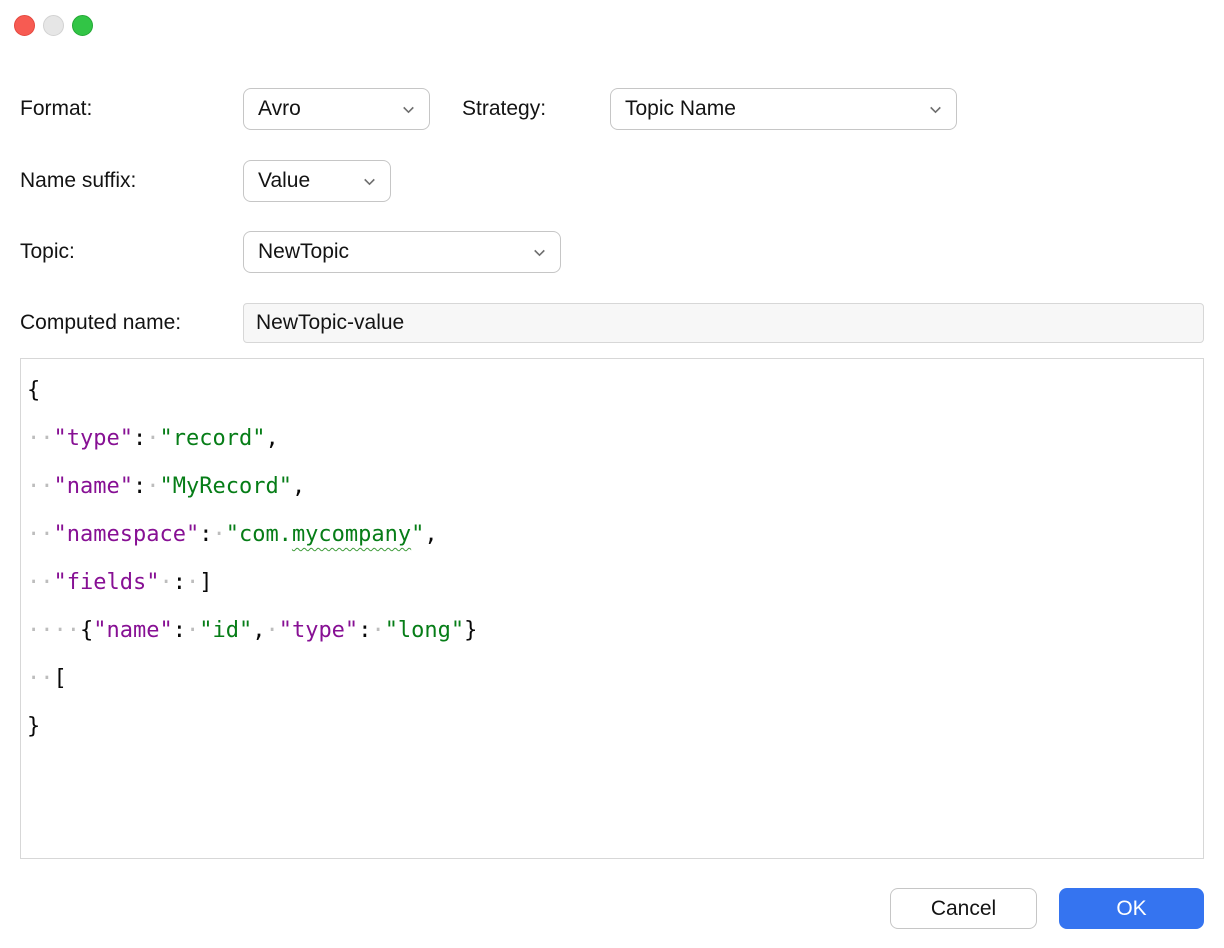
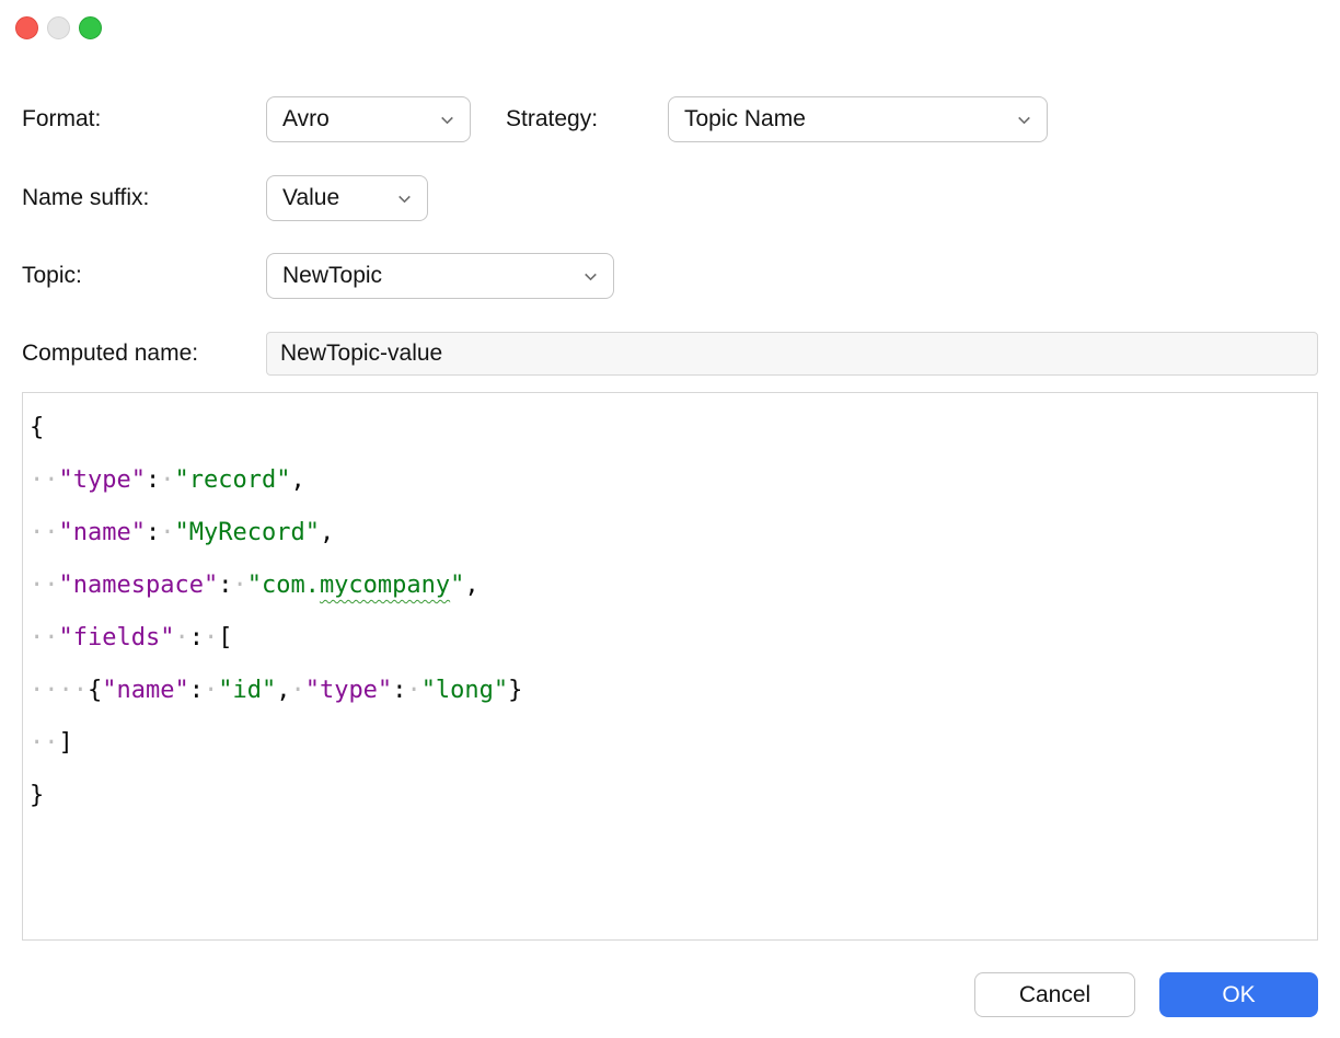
  Format:
  Avro
  Strategy:
  Topic Name
  Name suffix:
  Value
  Topic:
  NewTopic
  Computed name:
  NewTopic-value
  {
  ··"type":·"record",
  ··"name":·"MyRecord",
  ··"namespace":·"com.mycompany",
- ··"fields"·:·]
+ ··"fields"·:·[
  ····{"name":·"id",·"type":·"long"}
- ··[
+ ··]
  }
  Cancel
  OK
